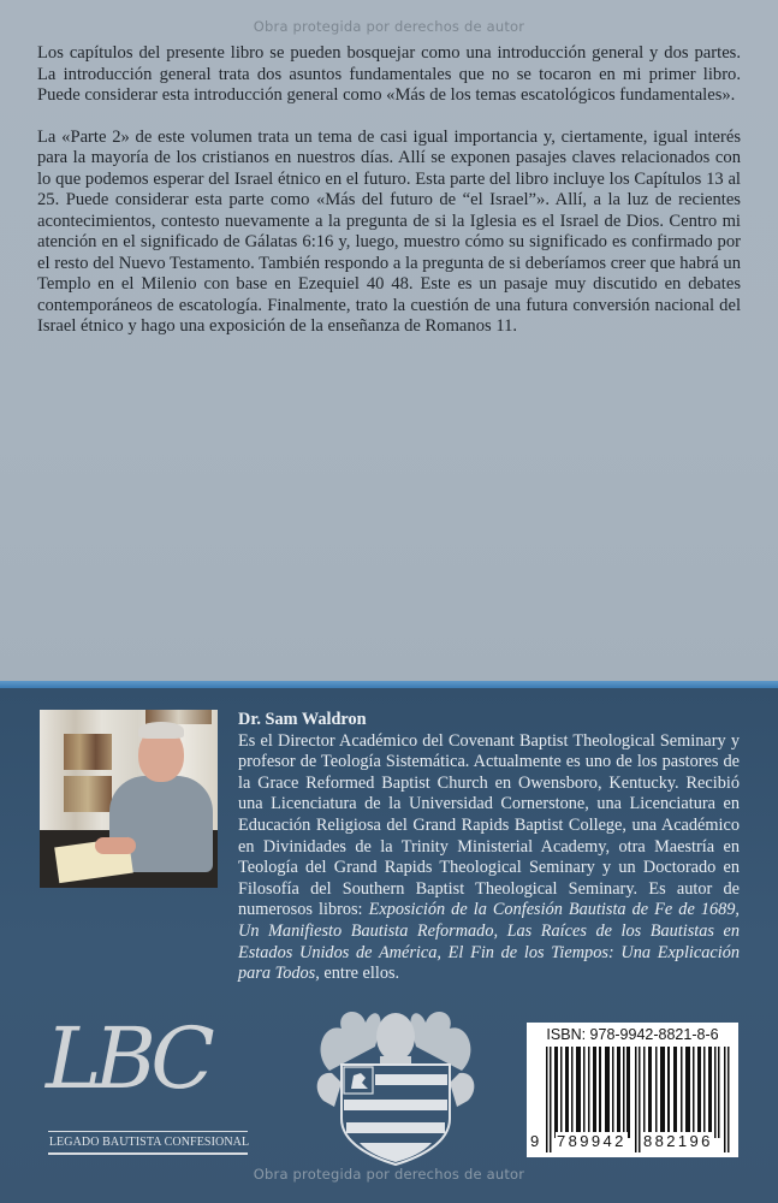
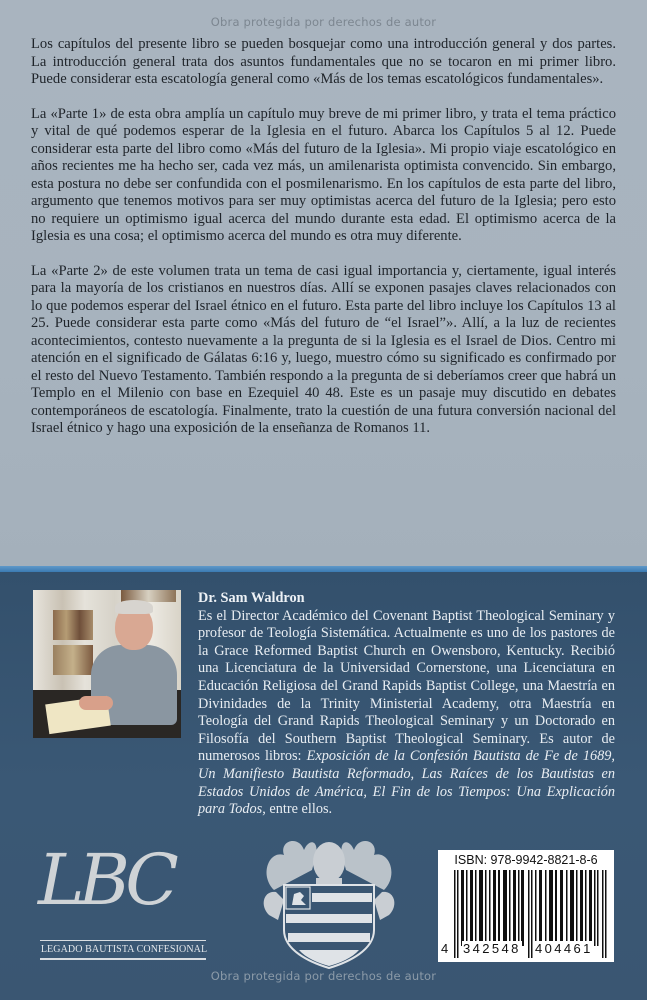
  Obra protegida por derechos de autor
- Los capítulos del presente libro se pueden bosquejar como una introducción general y dos partes. La introducción general trata dos asuntos fundamentales que no se tocaron en mi primer libro. Puede considerar esta introducción general como «Más de los temas escatológicos fundamentales».
+ Los capítulos del presente libro se pueden bosquejar como una introducción general y dos partes. La introducción general trata dos asuntos fundamentales que no se tocaron en mi primer libro. Puede considerar esta escatología general como «Más de los temas escatológicos fundamentales».
+ La «Parte 1» de esta obra amplía un capítulo muy breve de mi primer libro, y trata el tema práctico y vital de qué podemos esperar de la Iglesia en el futuro. Abarca los Capítulos 5 al 12. Puede considerar esta parte del libro como «Más del futuro de la Iglesia». Mi propio viaje escatológico en años recientes me ha hecho ser, cada vez más, un amilenarista optimista convencido. Sin embargo, esta postura no debe ser confundida con el posmilenarismo. En los capítulos de esta parte del libro, argumento que tenemos motivos para ser muy optimistas acerca del futuro de la Iglesia; pero esto no requiere un optimismo igual acerca del mundo durante esta edad. El optimismo acerca de la Iglesia es una cosa; el optimismo acerca del mundo es otra muy diferente.
  La «Parte 2» de este volumen trata un tema de casi igual importancia y, ciertamente, igual interés para la mayoría de los cristianos en nuestros días. Allí se exponen pasajes claves relacionados con lo que podemos esperar del Israel étnico en el futuro. Esta parte del libro incluye los Capítulos 13 al 25. Puede considerar esta parte como «Más del futuro de “el Israel”». Allí, a la luz de recientes acontecimientos, contesto nuevamente a la pregunta de si la Iglesia es el Israel de Dios. Centro mi atención en el significado de Gálatas 6:16 y, luego, muestro cómo su significado es confirmado por el resto del Nuevo Testamento. También respondo a la pregunta de si deberíamos creer que habrá un Templo en el Milenio con base en Ezequiel 40 48. Este es un pasaje muy discutido en debates contemporáneos de escatología. Finalmente, trato la cuestión de una futura conversión nacional del Israel étnico y hago una exposición de la enseñanza de Romanos 11.
  Dr. Sam Waldron
- Es el Director Académico del Covenant Baptist Theological Seminary y profesor de Teología Sistemática. Actualmente es uno de los pastores de la Grace Reformed Baptist Church en Owensboro, Kentucky. Recibió una Licenciatura de la Universidad Cornerstone, una Licenciatura en Educación Religiosa del Grand Rapids Baptist College, una Académico en Divinidades de la Trinity Ministerial Academy, otra Maestría en Teología del Grand Rapids Theological Seminary y un Doctorado en Filosofía del Southern Baptist Theological Seminary. Es autor de numerosos libros: Exposición de la Confesión Bautista de Fe de 1689, Un Manifiesto Bautista Reformado, Las Raíces de los Bautistas en Estados Unidos de América, El Fin de los Tiempos: Una Explicación para Todos, entre ellos.
+ Es el Director Académico del Covenant Baptist Theological Seminary y profesor de Teología Sistemática. Actualmente es uno de los pastores de la Grace Reformed Baptist Church en Owensboro, Kentucky. Recibió una Licenciatura de la Universidad Cornerstone, una Licenciatura en Educación Religiosa del Grand Rapids Baptist College, una Maestría en Divinidades de la Trinity Ministerial Academy, otra Maestría en Teología del Grand Rapids Theological Seminary y un Doctorado en Filosofía del Southern Baptist Theological Seminary. Es autor de numerosos libros: Exposición de la Confesión Bautista de Fe de 1689, Un Manifiesto Bautista Reformado, Las Raíces de los Bautistas en Estados Unidos de América, El Fin de los Tiempos: Una Explicación para Todos, entre ellos.
  LBC
  LEGADO BAUTISTA CONFESIONAL
  ISBN: 978-9942-8821-8-6
- 9
+ 4
- 789942
+ 342548
- 882196
+ 404461
  Obra protegida por derechos de autor
